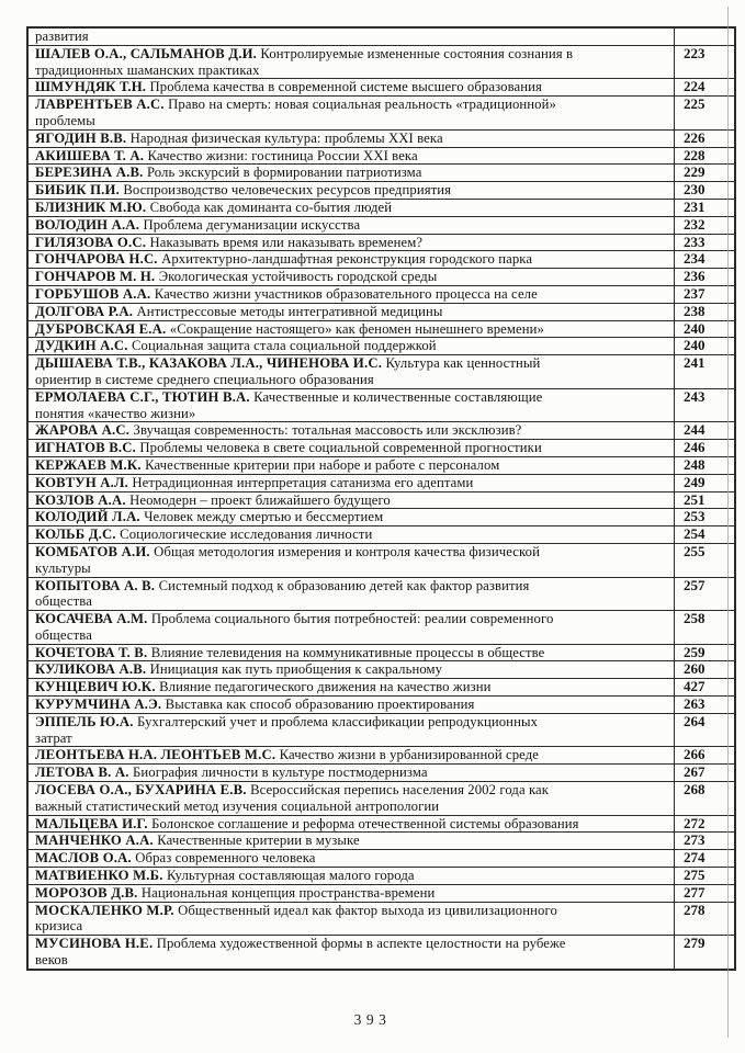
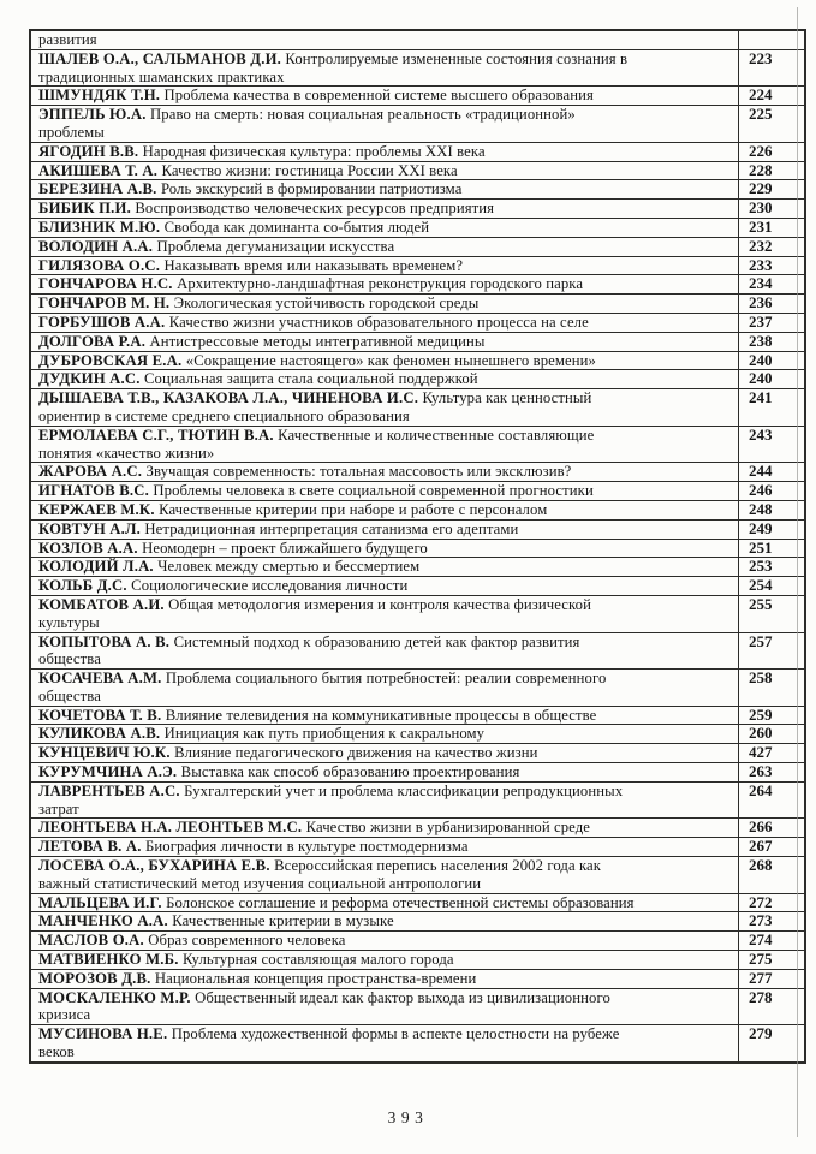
  развития
  ШАЛЕВ О.А., САЛЬМАНОВ Д.И. Контролируемые измененные состояния сознания в традиционных шаманских практиках	223
  ШМУНДЯК Т.Н. Проблема качества в современной системе высшего образования	224
- ЛАВРЕНТЬЕВ А.С. Право на смерть: новая социальная реальность «традиционной» проблемы	225
+ ЭППЕЛЬ Ю.А. Право на смерть: новая социальная реальность «традиционной» проблемы	225
  ЯГОДИН В.В. Народная физическая культура: проблемы XXI века	226
  АКИШЕВА Т. А. Качество жизни: гостиница России XXI века	228
  БЕРЕЗИНА А.В. Роль экскурсий в формировании патриотизма	229
  БИБИК П.И. Воспроизводство человеческих ресурсов предприятия	230
  БЛИЗНИК М.Ю. Свобода как доминанта со-бытия людей	231
  ВОЛОДИН А.А. Проблема дегуманизации искусства	232
  ГИЛЯЗОВА О.С. Наказывать время или наказывать временем?	233
  ГОНЧАРОВА Н.С. Архитектурно-ландшафтная реконструкция городского парка	234
  ГОНЧАРОВ М. Н. Экологическая устойчивость городской среды	236
  ГОРБУШОВ А.А. Качество жизни участников образовательного процесса на селе	237
  ДОЛГОВА Р.А. Антистрессовые методы интегративной медицины	238
  ДУБРОВСКАЯ Е.А. «Сокращение настоящего» как феномен нынешнего времени»	240
  ДУДКИН А.С. Социальная защита стала социальной поддержкой	240
  ДЫШАЕВА Т.В., КАЗАКОВА Л.А., ЧИНЕНОВА И.С. Культура как ценностный ориентир в системе среднего специального образования	241
  ЕРМОЛАЕВА С.Г., ТЮТИН В.А. Качественные и количественные составляющие понятия «качество жизни»	243
  ЖАРОВА А.С. Звучащая современность: тотальная массовость или эксклюзив?	244
  ИГНАТОВ В.С. Проблемы человека в свете социальной современной прогностики	246
  КЕРЖАЕВ М.К. Качественные критерии при наборе и работе с персоналом	248
  КОВТУН А.Л. Нетрадиционная интерпретация сатанизма его адептами	249
  КОЗЛОВ А.А. Неомодерн – проект ближайшего будущего	251
  КОЛОДИЙ Л.А. Человек между смертью и бессмертием	253
  КОЛЬБ Д.С. Социологические исследования личности	254
  КОМБАТОВ А.И. Общая методология измерения и контроля качества физической культуры	255
  КОПЫТОВА А. В. Системный подход к образованию детей как фактор развития общества	257
  КОСАЧЕВА А.М. Проблема социального бытия потребностей: реалии современного общества	258
  КОЧЕТОВА Т. В. Влияние телевидения на коммуникативные процессы в обществе	259
  КУЛИКОВА А.В. Инициация как путь приобщения к сакральному	260
  КУНЦЕВИЧ Ю.К. Влияние педагогического движения на качество жизни	427
  КУРУМЧИНА А.Э. Выставка как способ образованию проектирования	263
- ЭППЕЛЬ Ю.А. Бухгалтерский учет и проблема классификации репродукционных затрат	264
+ ЛАВРЕНТЬЕВ А.С. Бухгалтерский учет и проблема классификации репродукционных затрат	264
  ЛЕОНТЬЕВА Н.А. ЛЕОНТЬЕВ М.С. Качество жизни в урбанизированной среде	266
  ЛЕТОВА В. А. Биография личности в культуре постмодернизма	267
  ЛОСЕВА О.А., БУХАРИНА Е.В. Всероссийская перепись населения 2002 года как важный статистический метод изучения социальной антропологии	268
  МАЛЬЦЕВА И.Г. Болонское соглашение и реформа отечественной системы образования	272
  МАНЧЕНКО А.А. Качественные критерии в музыке	273
  МАСЛОВ О.А. Образ современного человека	274
  МАТВИЕНКО М.Б. Культурная составляющая малого города	275
  МОРОЗОВ Д.В. Национальная концепция пространства-времени	277
  МОСКАЛЕНКО М.Р. Общественный идеал как фактор выхода из цивилизационного кризиса	278
  МУСИНОВА Н.Е. Проблема художественной формы в аспекте целостности на рубеже веков	279
  393
